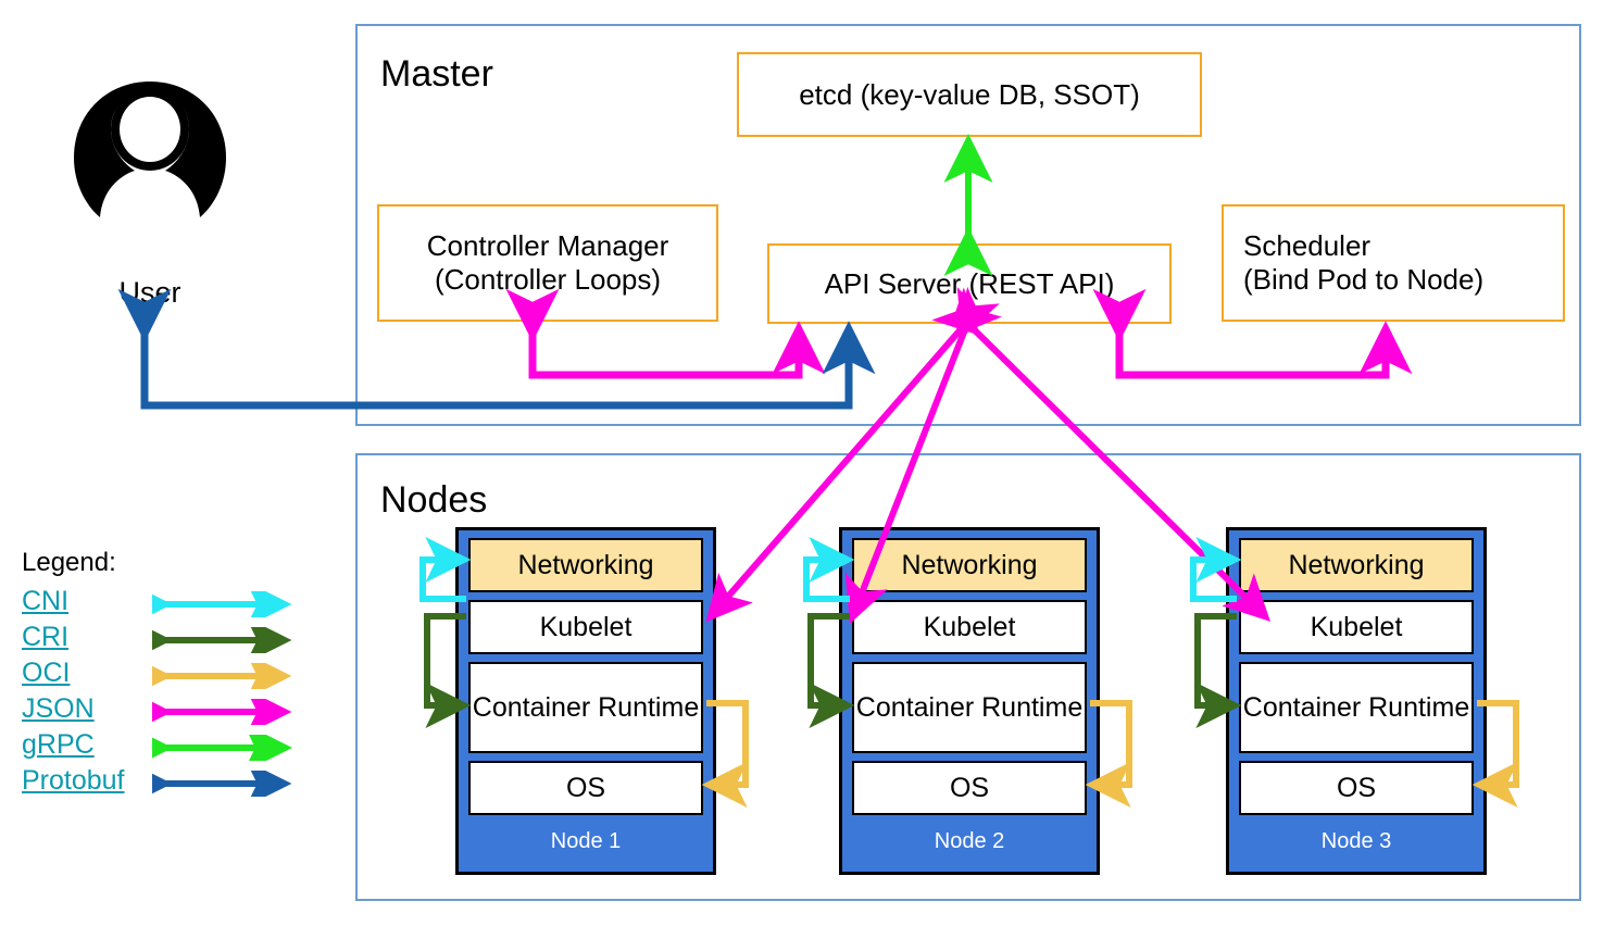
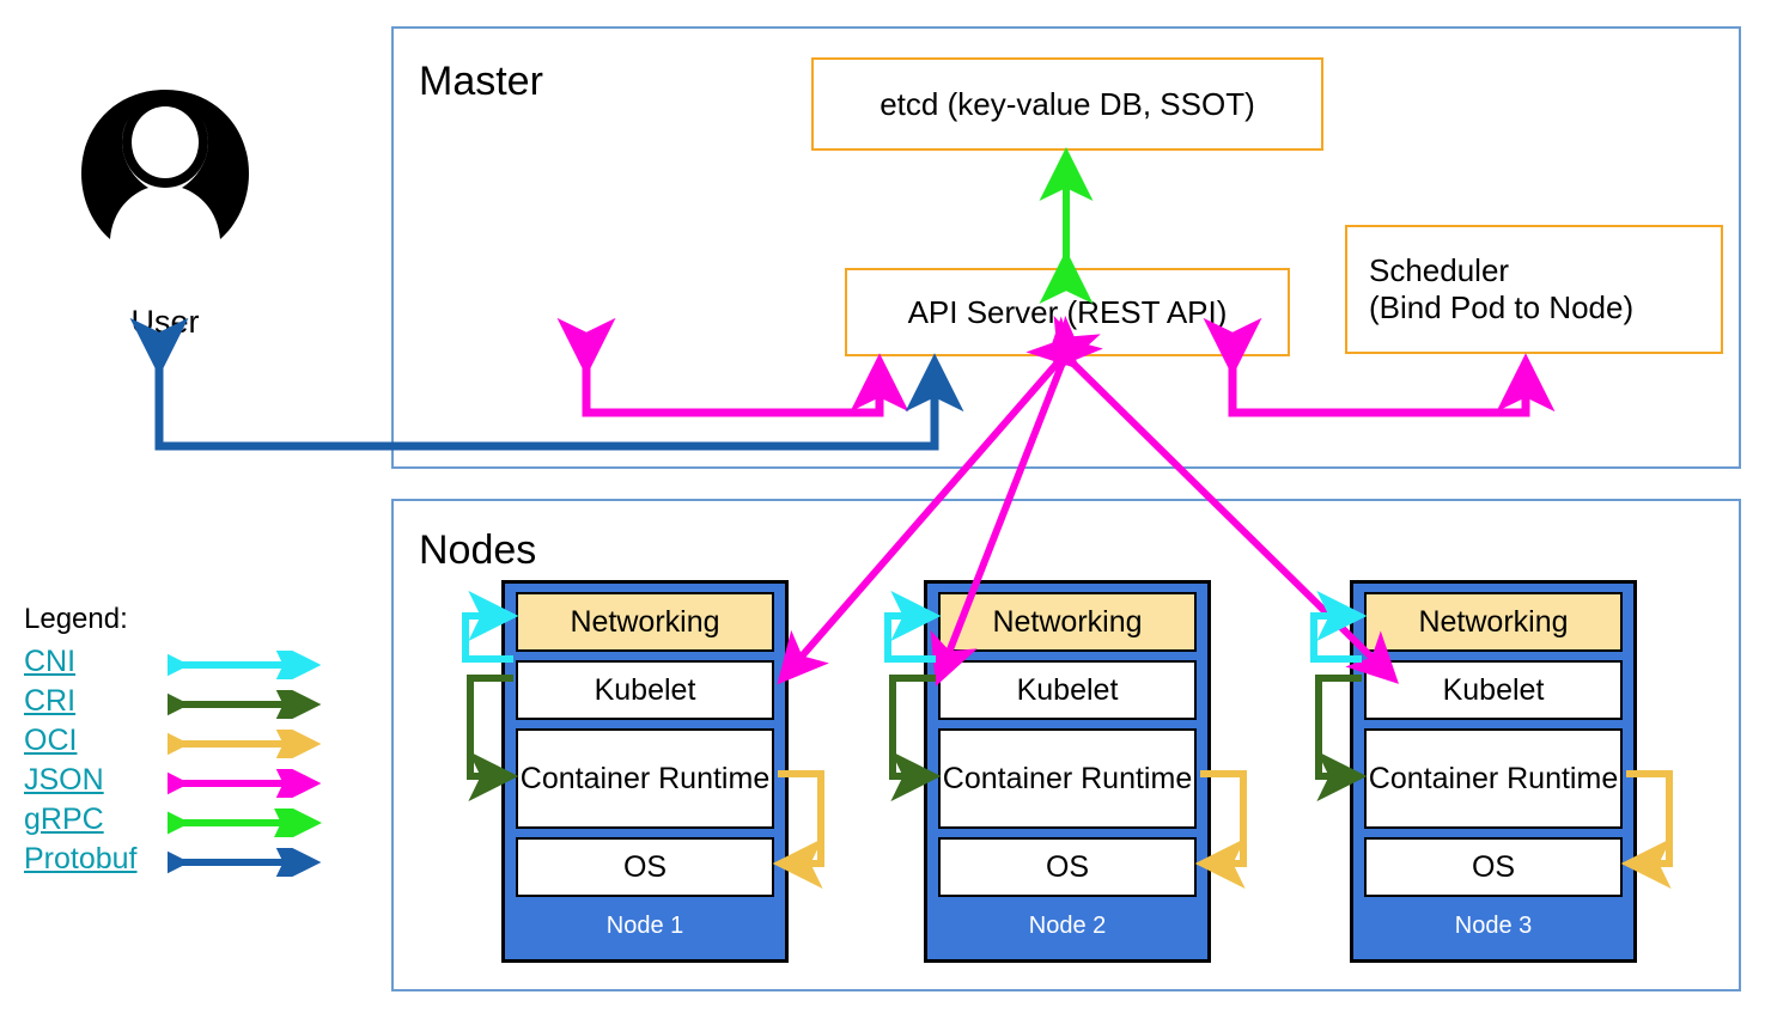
  Master
  Nodes
  User
  etcd (key-value DB, SSOT)
- Controller Manager
- (Controller Loops)
  API Server (REST API)
  Scheduler
  (Bind Pod to Node)
  Networking
  Kubelet
  Container Runtime
  OS
  Node 1
  Networking
  Kubelet
  Container Runtime
  OS
  Node 2
  Networking
  Kubelet
  Container Runtime
  OS
  Node 3
  Legend:
  CNI
  CRI
  OCI
  JSON
  gRPC
  Protobuf
